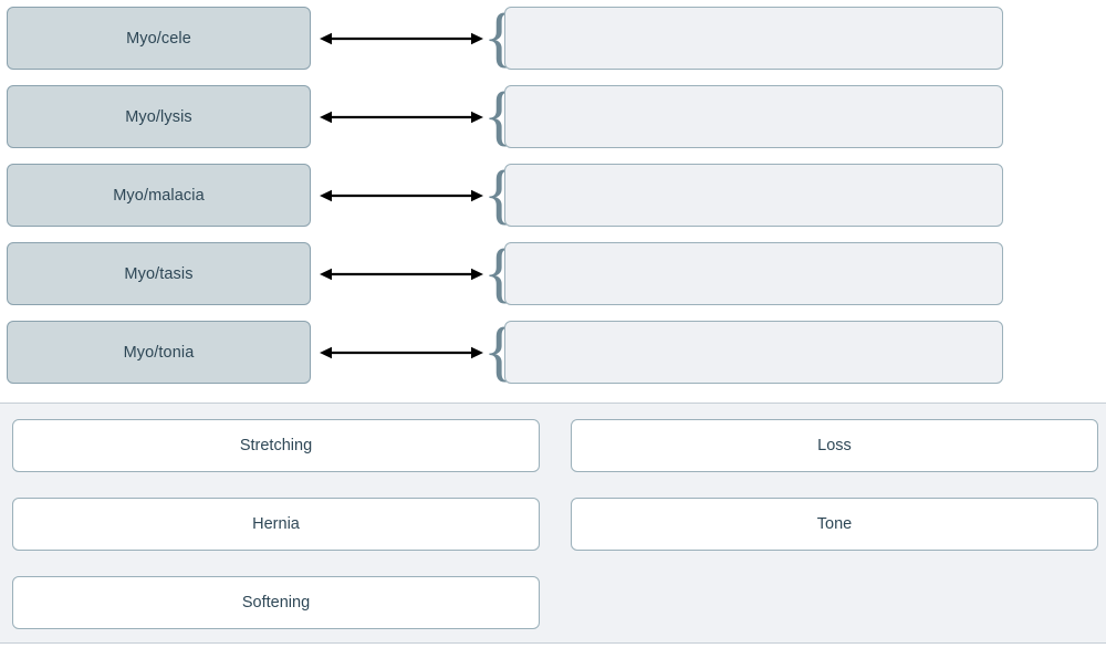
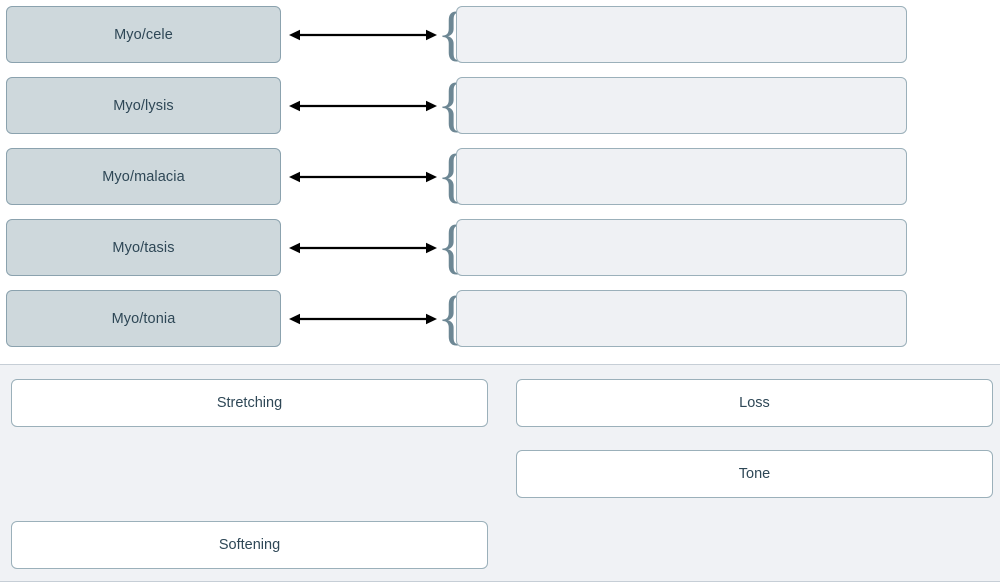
  Myo/cele
  {
  Myo/lysis
  {
  Myo/malacia
  {
  Myo/tasis
  {
  Myo/tonia
  {
  Stretching
- Hernia
  Softening
  Loss
  Tone
